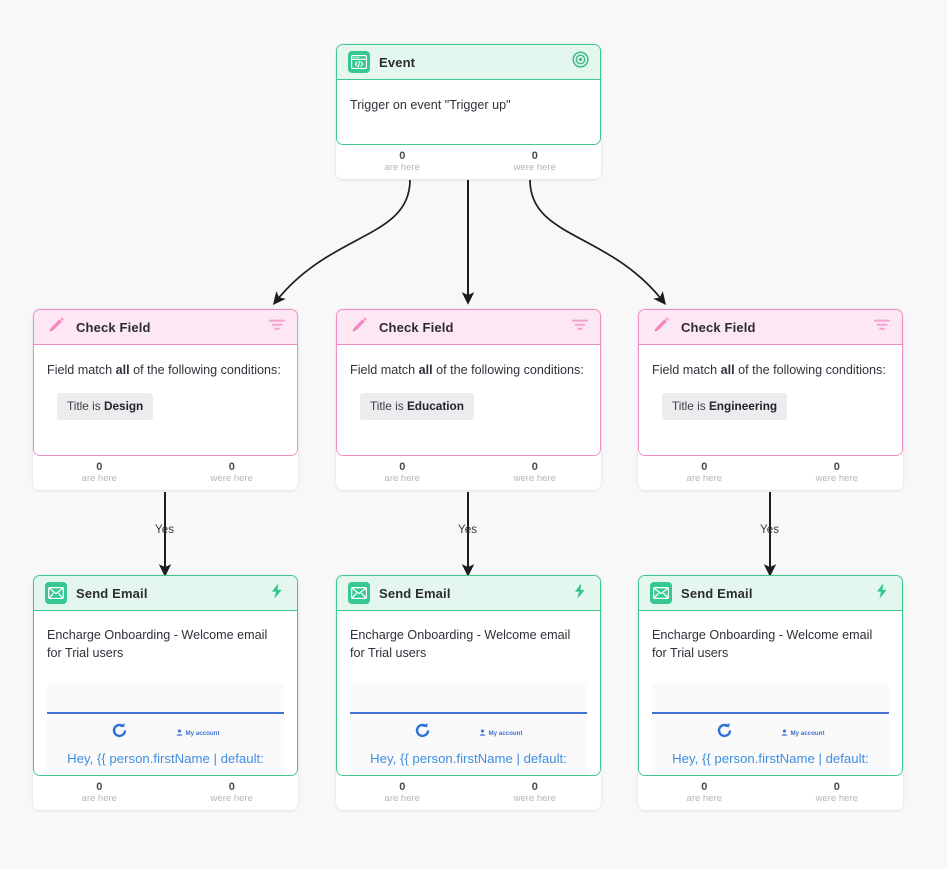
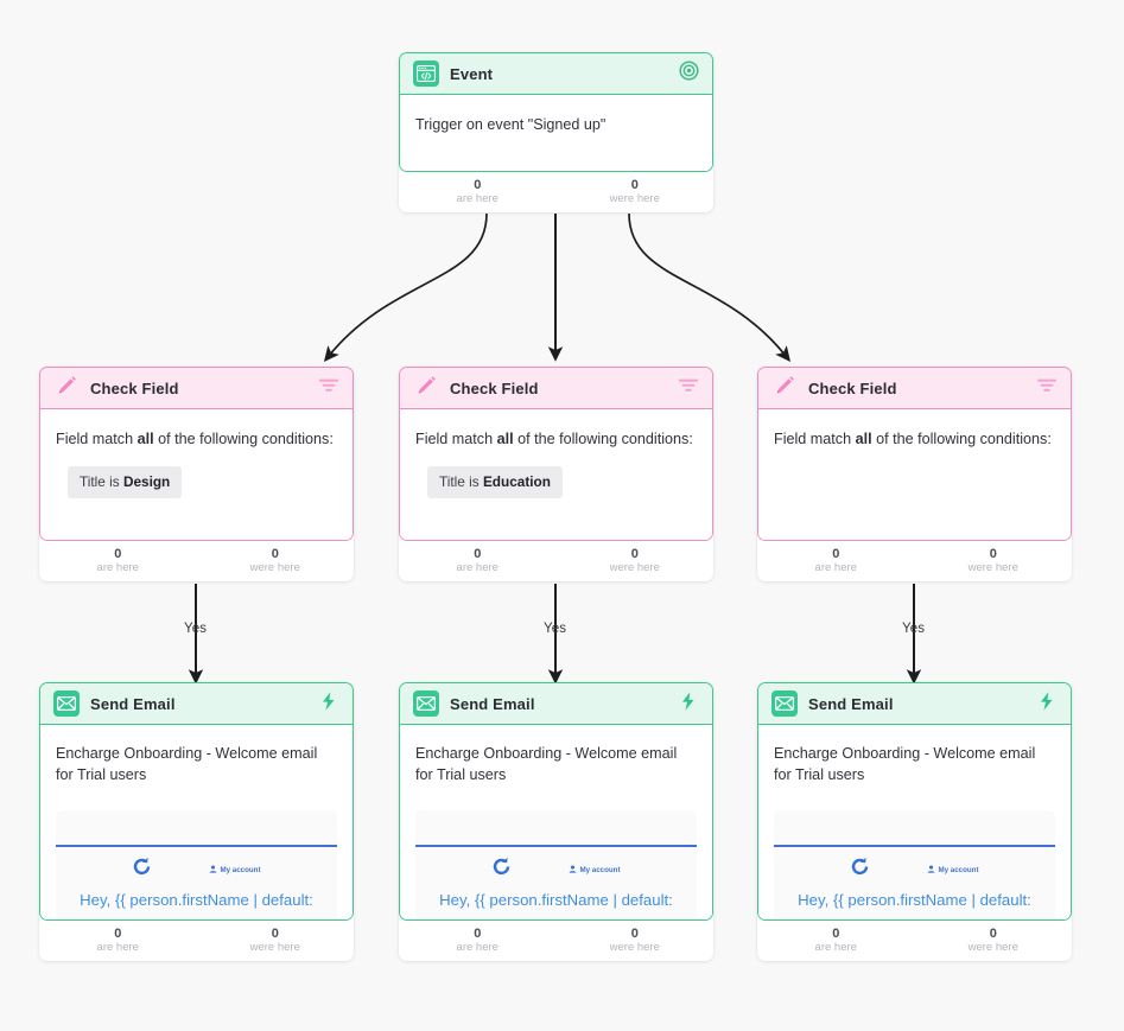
  Yes
  Yes
  Yes
  Event
- Trigger on event "Trigger up"
+ Trigger on event "Signed up"
  0
  are here
  0
  were here
  Check Field
  Field match all of the following conditions:
  Title is Design
  0
  are here
  0
  were here
  Check Field
  Field match all of the following conditions:
  Title is Education
  0
  are here
  0
  were here
  Check Field
  Field match all of the following conditions:
- Title is Engineering
  0
  are here
  0
  were here
  Send Email
  Encharge Onboarding - Welcome email for Trial users
  Hey, {{ person.firstName | default:
  0
  are here
  0
  were here
  Send Email
  Encharge Onboarding - Welcome email for Trial users
  Hey, {{ person.firstName | default:
  0
  are here
  0
  were here
  Send Email
  Encharge Onboarding - Welcome email for Trial users
  Hey, {{ person.firstName | default:
  0
  are here
  0
  were here
